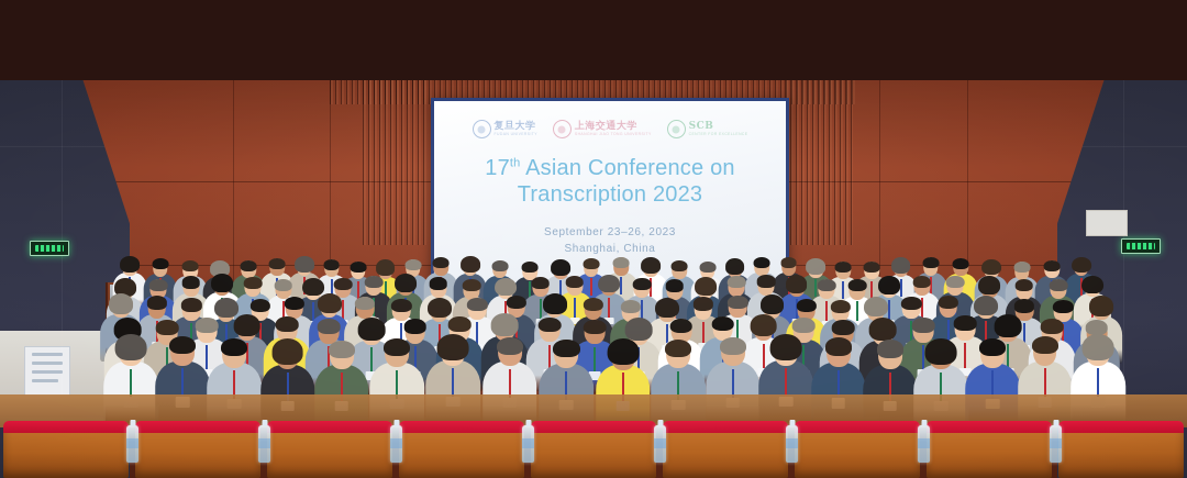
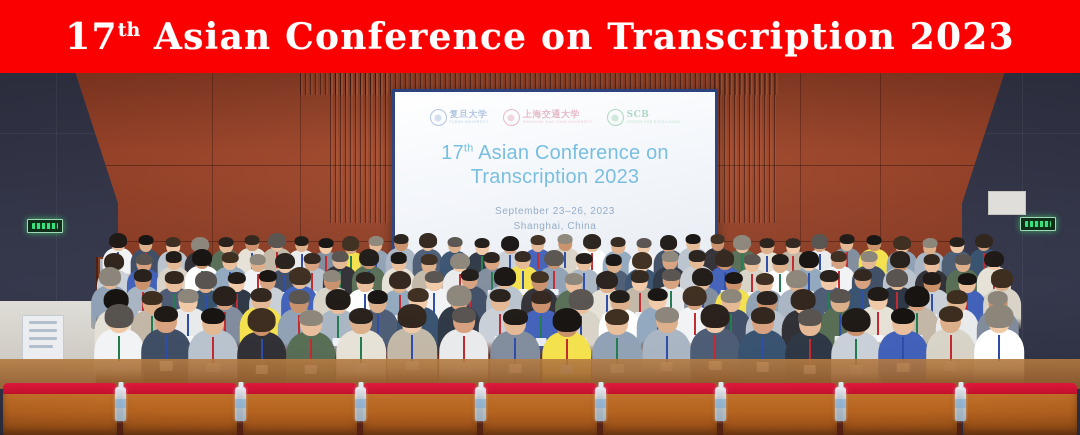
+ 17th Asian Conference on Transcription 2023
